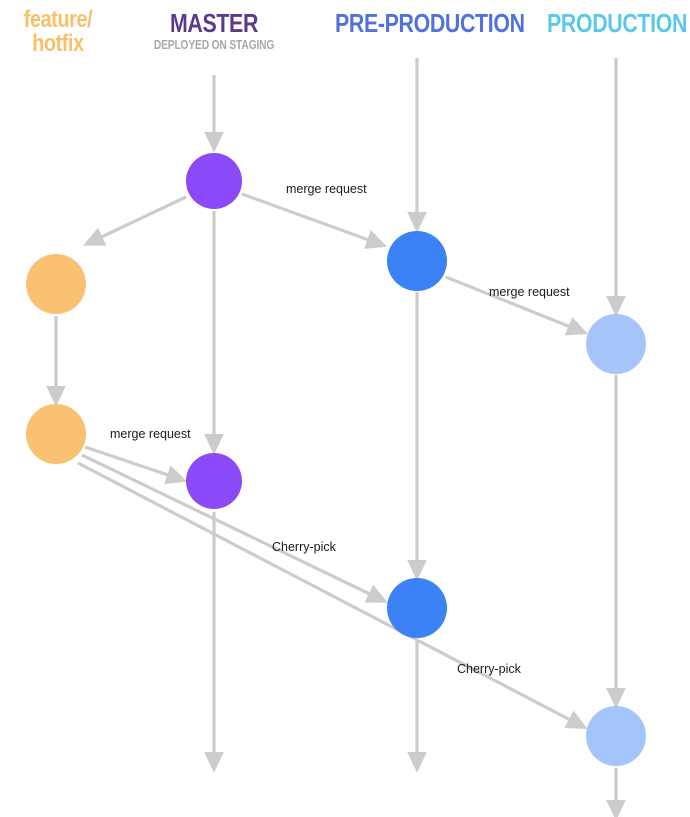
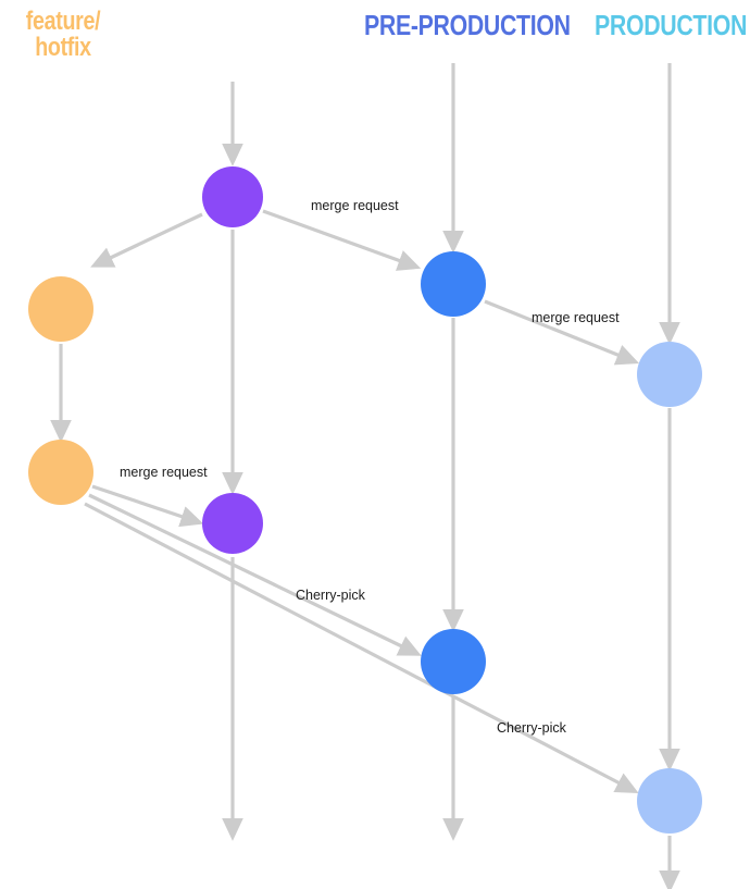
  feature/
  hotfix
- MASTER
- DEPLOYED ON STAGING
  PRE-PRODUCTION
  PRODUCTION
  merge request
  merge request
  merge request
  Cherry-pick
  Cherry-pick
